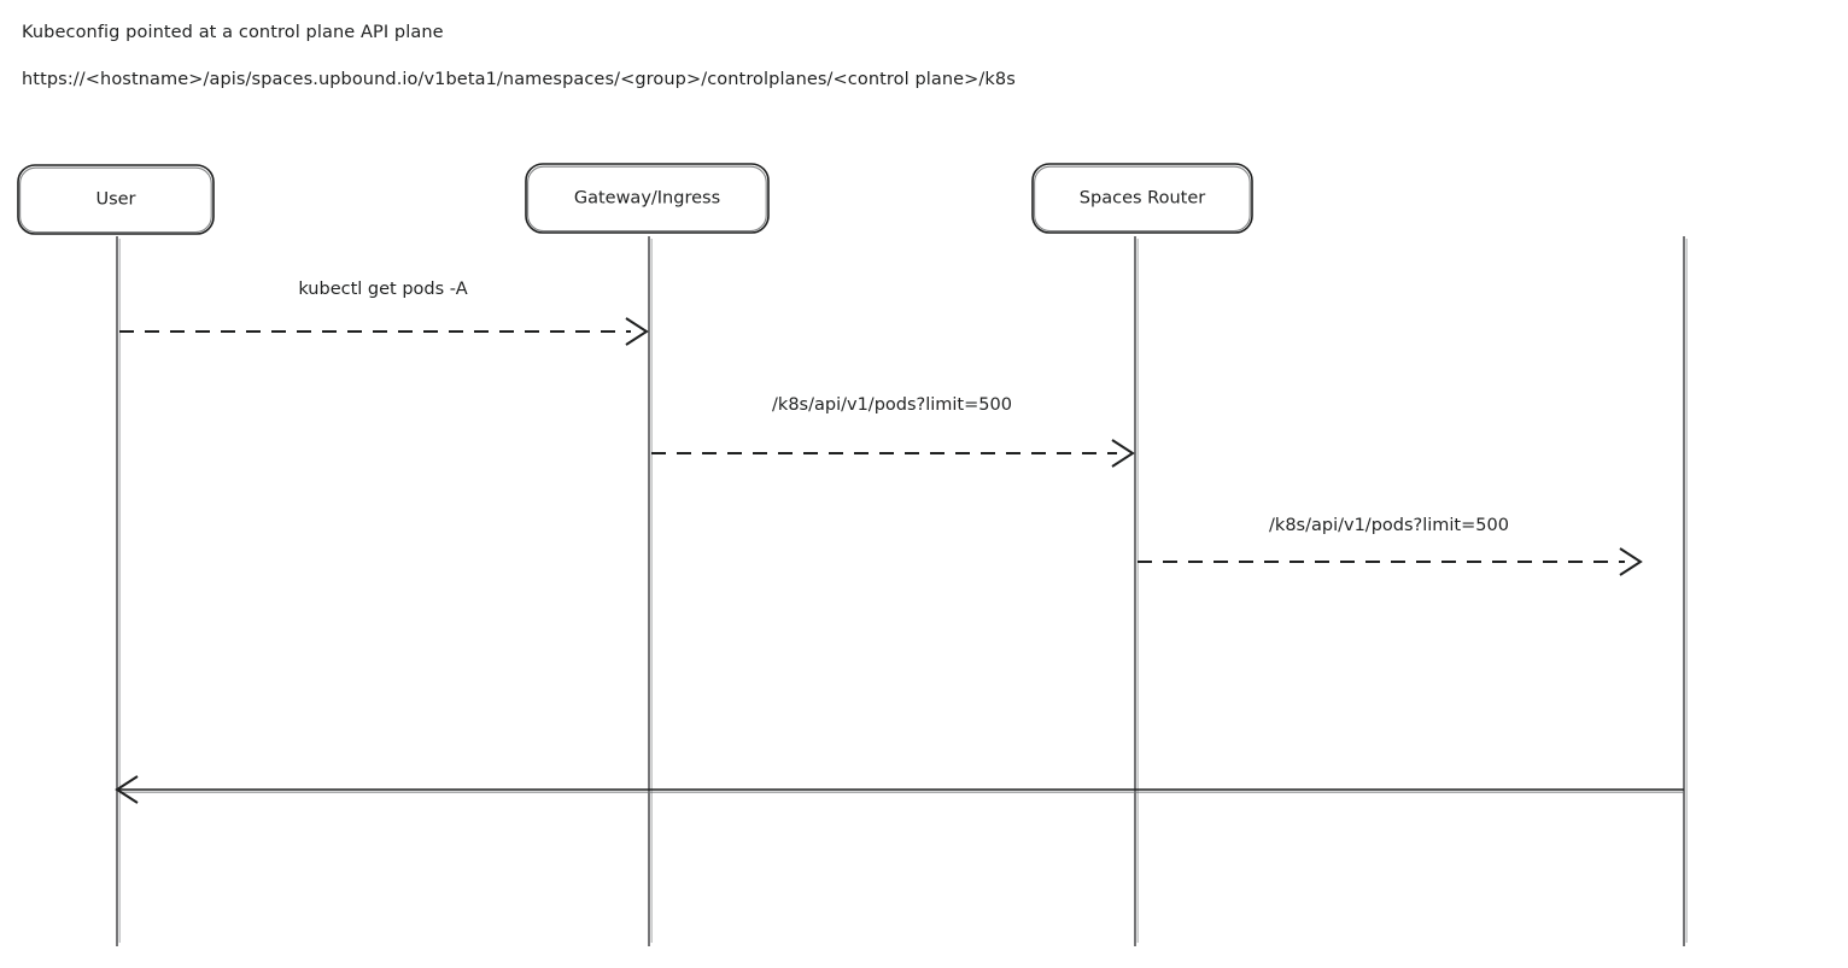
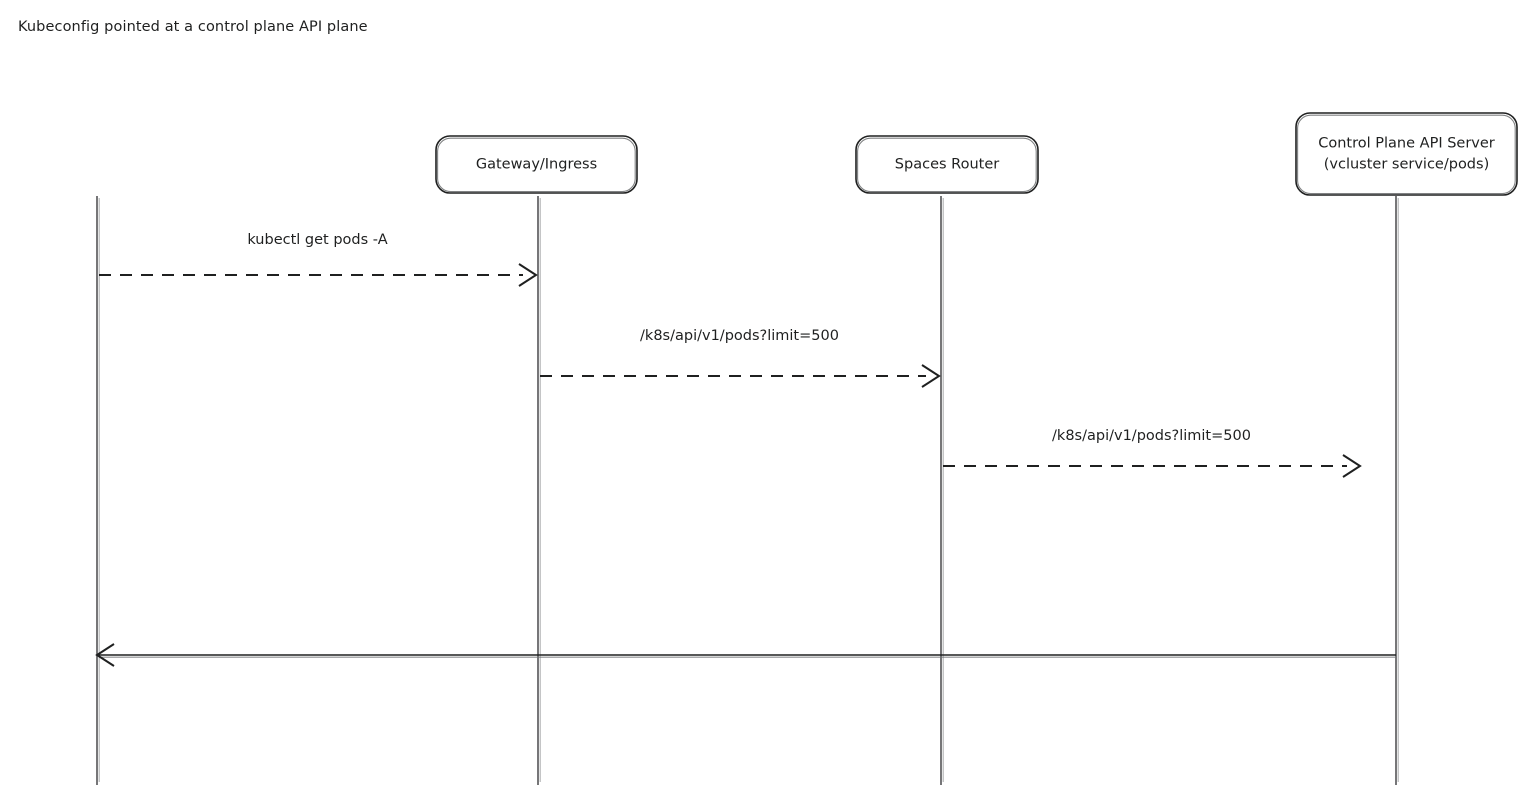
  Kubeconfig pointed at a control plane API plane
- https://<hostname>/apis/spaces.upbound.io/v1beta1/namespaces/<group>/controlplanes/<control plane>/k8s
- User
  Gateway/Ingress
  Spaces Router
+ Control Plane API Server
+ (vcluster service/pods)
  kubectl get pods -A
  /k8s/api/v1/pods?limit=500
  /k8s/api/v1/pods?limit=500
